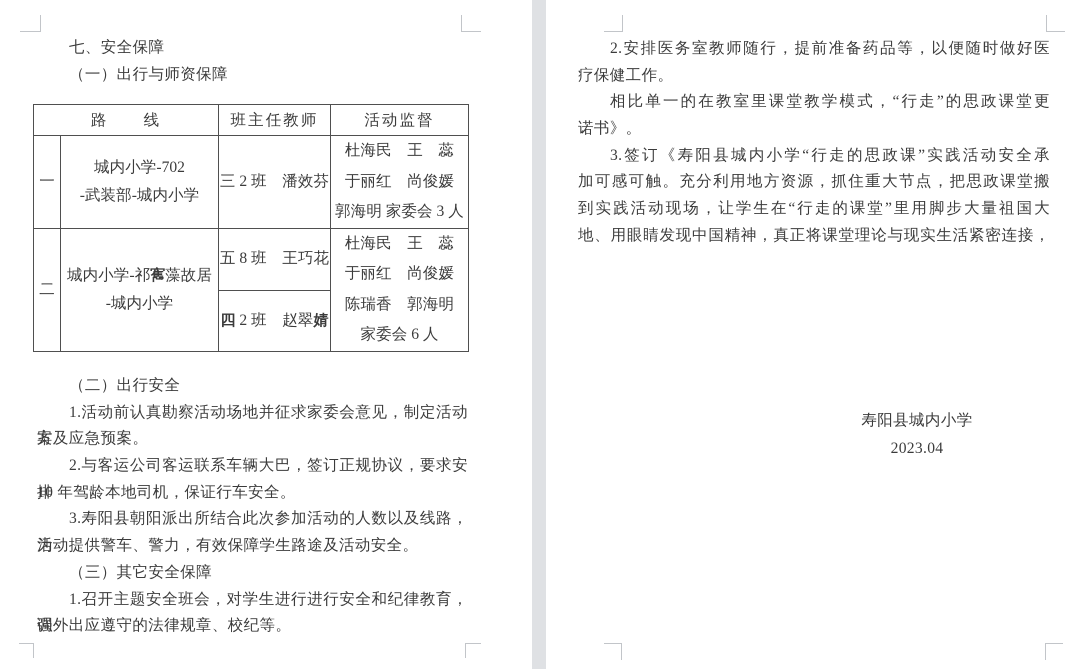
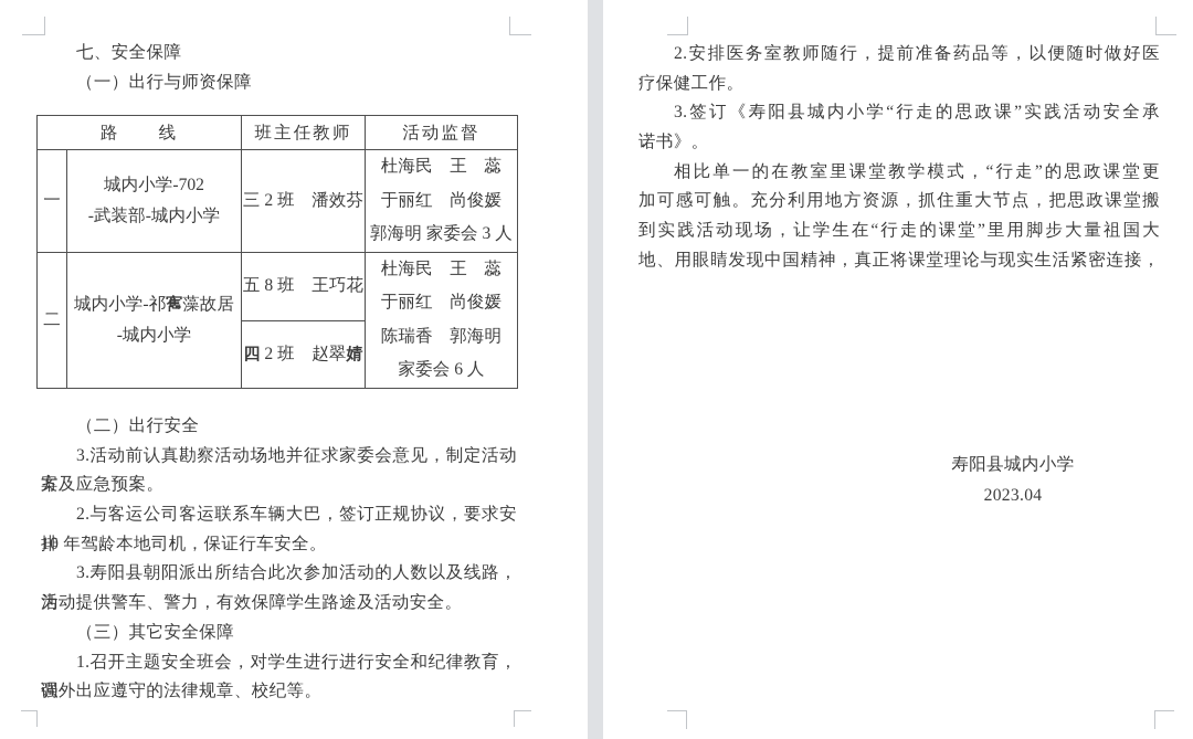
  七、安全保障
  （一）出行与师资保障
  路 线	班主任教师	活动监督
  一	城内小学-702 -武装部-城内小学	三 2 班 潘效芬	杜海民 王 蕊 于丽红 尚俊媛 郭海明 家委会 3 人
  二	城内小学-祁寯藻故居 -城内小学	五 8 班 王巧花	杜海民 王 蕊 于丽红 尚俊媛 陈瑞香 郭海明 家委会 6 人
  四 2 班 赵翠婧
  （二）出行安全
- 1.活动前认真勘察活动场地并征求家委会意见，制定活动方
+ 3.活动前认真勘察活动场地并征求家委会意见，制定活动方
  案及应急预案。
  2.与客运公司客运联系车辆大巴，签订正规协议，要求安排
  10 年驾龄本地司机，保证行车安全。
  3.寿阳县朝阳派出所结合此次参加活动的人数以及线路，为
  活动提供警车、警力，有效保障学生路途及活动安全。
  （三）其它安全保障
  1.召开主题安全班会，对学生进行进行安全和纪律教育，强
  调外出应遵守的法律规章、校纪等。
  2.安排医务室教师随行，提前准备药品等，以便随时做好医
  疗保健工作。
- 相比单一的在教室里课堂教学模式，“行走”的思政课堂更
+ 3.签订《寿阳县城内小学“行走的思政课”实践活动安全承
  诺书》。
- 3.签订《寿阳县城内小学“行走的思政课”实践活动安全承
+ 相比单一的在教室里课堂教学模式，“行走”的思政课堂更
  加可感可触。充分利用地方资源，抓住重大节点，把思政课堂搬
  到实践活动现场，让学生在“行走的课堂”里用脚步大量祖国大
  地、用眼睛发现中国精神，真正将课堂理论与现实生活紧密连接，
  寿阳县城内小学
  2023.04
